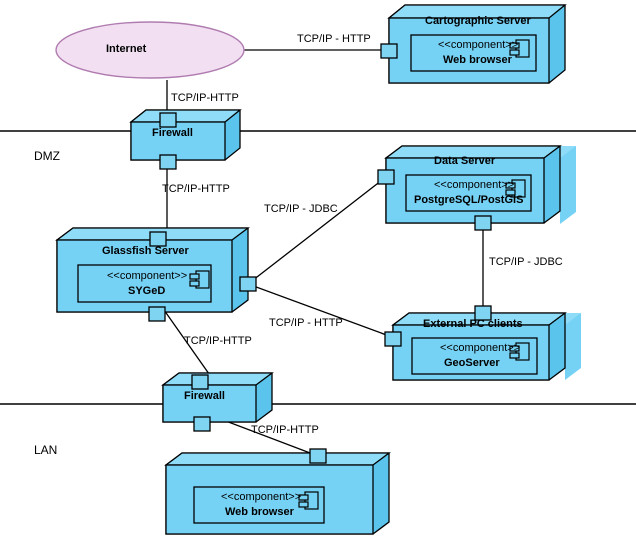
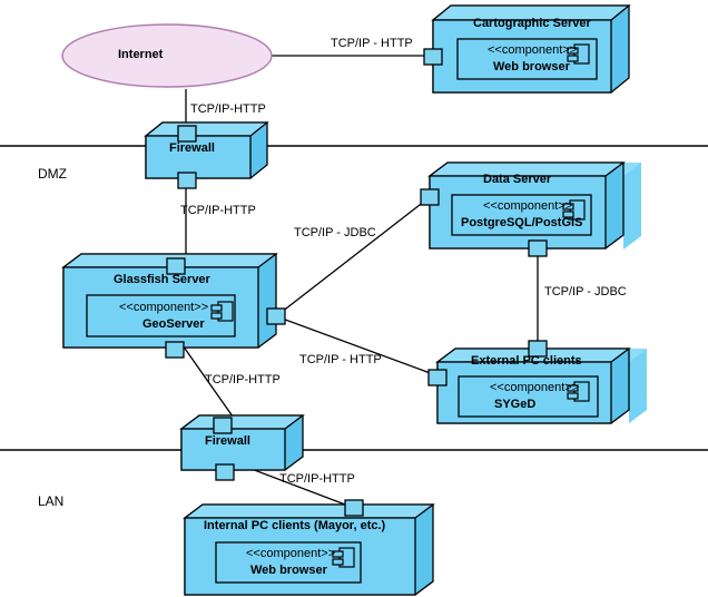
  DMZ
  LAN
  Internet
  Cartographic Server
  <<component>>
  Web browser
  Firewall
  Data Server
  <<component>>
  PostgreSQL/PostGIS
  Glassfish Server
  <<component>>
- SYGeD
+ GeoServer
  External PC clients
  <<component>>
- GeoServer
+ SYGeD
  Firewall
+ Internal PC clients (Mayor, etc.)
  <<component>>
  Web browser
  TCP/IP - HTTP
  TCP/IP-HTTP
  TCP/IP-HTTP
  TCP/IP - JDBC
  TCP/IP - HTTP
  TCP/IP - JDBC
  TCP/IP-HTTP
  TCP/IP-HTTP
